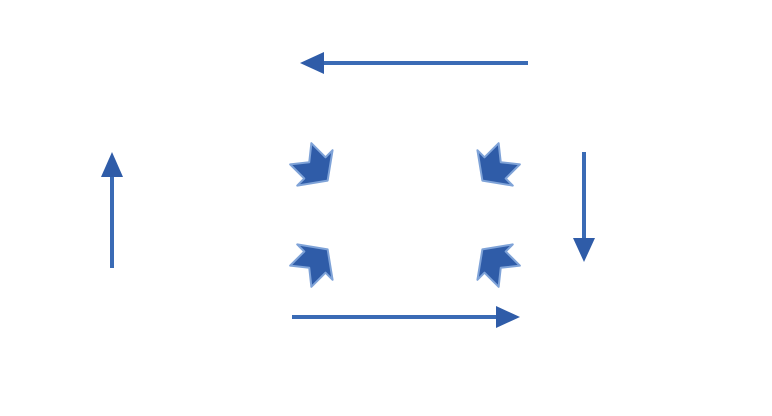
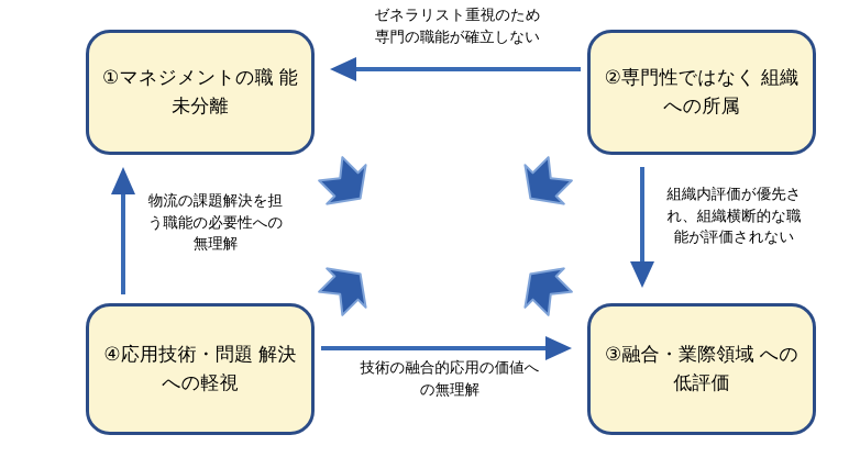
+ ①マネジメントの職 能未分離
+ ②専門性ではなく 組織への所属
+ ③融合・業際領域 への低評価
+ ④応用技術・問題 解決への軽視
+ ゼネラリスト重視のため
+ 専門の職能が確立しない
+ 組織内評価が優先さ
+ れ、組織横断的な職
+ 能が評価されない
+ 技術の融合的応用の価値へ
+ の無理解
+ 物流の課題解決を担
+ う職能の必要性への
+ 無理解
